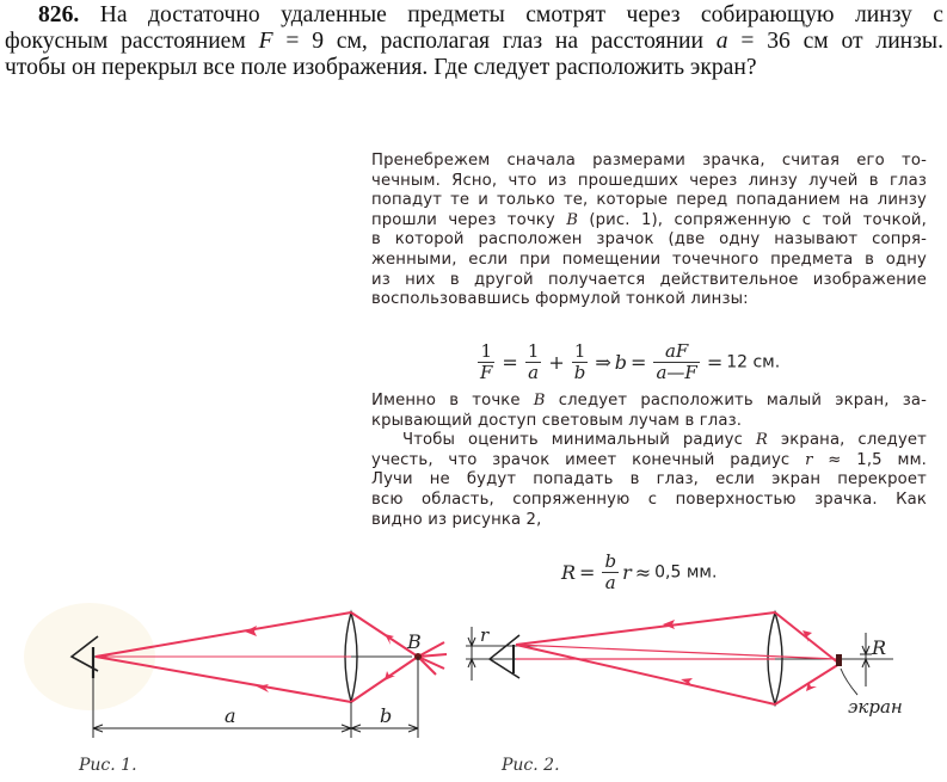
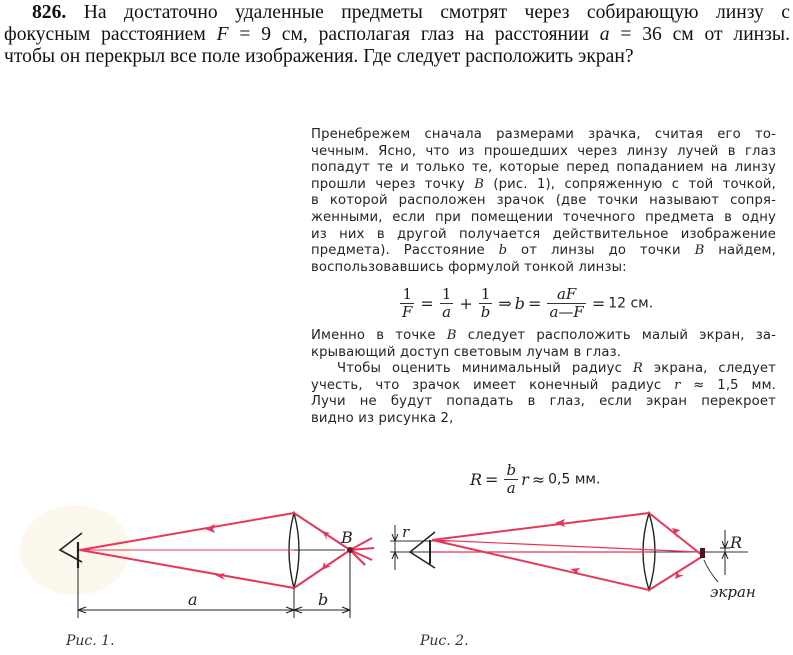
  826. На достаточно удаленные предметы смотрят через собирающую линзу с
  фокусным расстоянием F = 9 см, располагая глаз на расстоянии a = 36 см от линзы.
  чтобы он перекрыл все поле изображения. Где следует расположить экран?
  Пренебрежем сначала размерами зрачка, считая его то-
  чечным. Ясно, что из прошедших через линзу лучей в глаз
  попадут те и только те, которые перед попаданием на линзу
  прошли через точку B (рис. 1), сопряженную с той точкой,
- в которой расположен зрачок (две одну называют сопря-
+ в которой расположен зрачок (две точки называют сопря-
  женными, если при помещении точечного предмета в одну
  из них в другой получается действительное изображение
+ предмета). Расстояние b от линзы до точки B найдем,
  воспользовавшись формулой тонкой линзы:
  1
  F
  =
  1
  a
  +
  1
  b
  ⇒ b =
  aF
  a—F
  = 12 см.
  Именно в точке B следует расположить малый экран, за-
  крывающий доступ световым лучам в глаз.
  Чтобы оценить минимальный радиус R экрана, следует
  учесть, что зрачок имеет конечный радиус r ≈ 1,5 мм.
  Лучи не будут попадать в глаз, если экран перекроет
- всю область, сопряженную с поверхностью зрачка. Как
  видно из рисунка 2,
  R =
  b
  a
  r ≈ 0,5 мм.
  B
  a
  b
  Рис. 1.
  r
  экран
  R
  Рис. 2.
